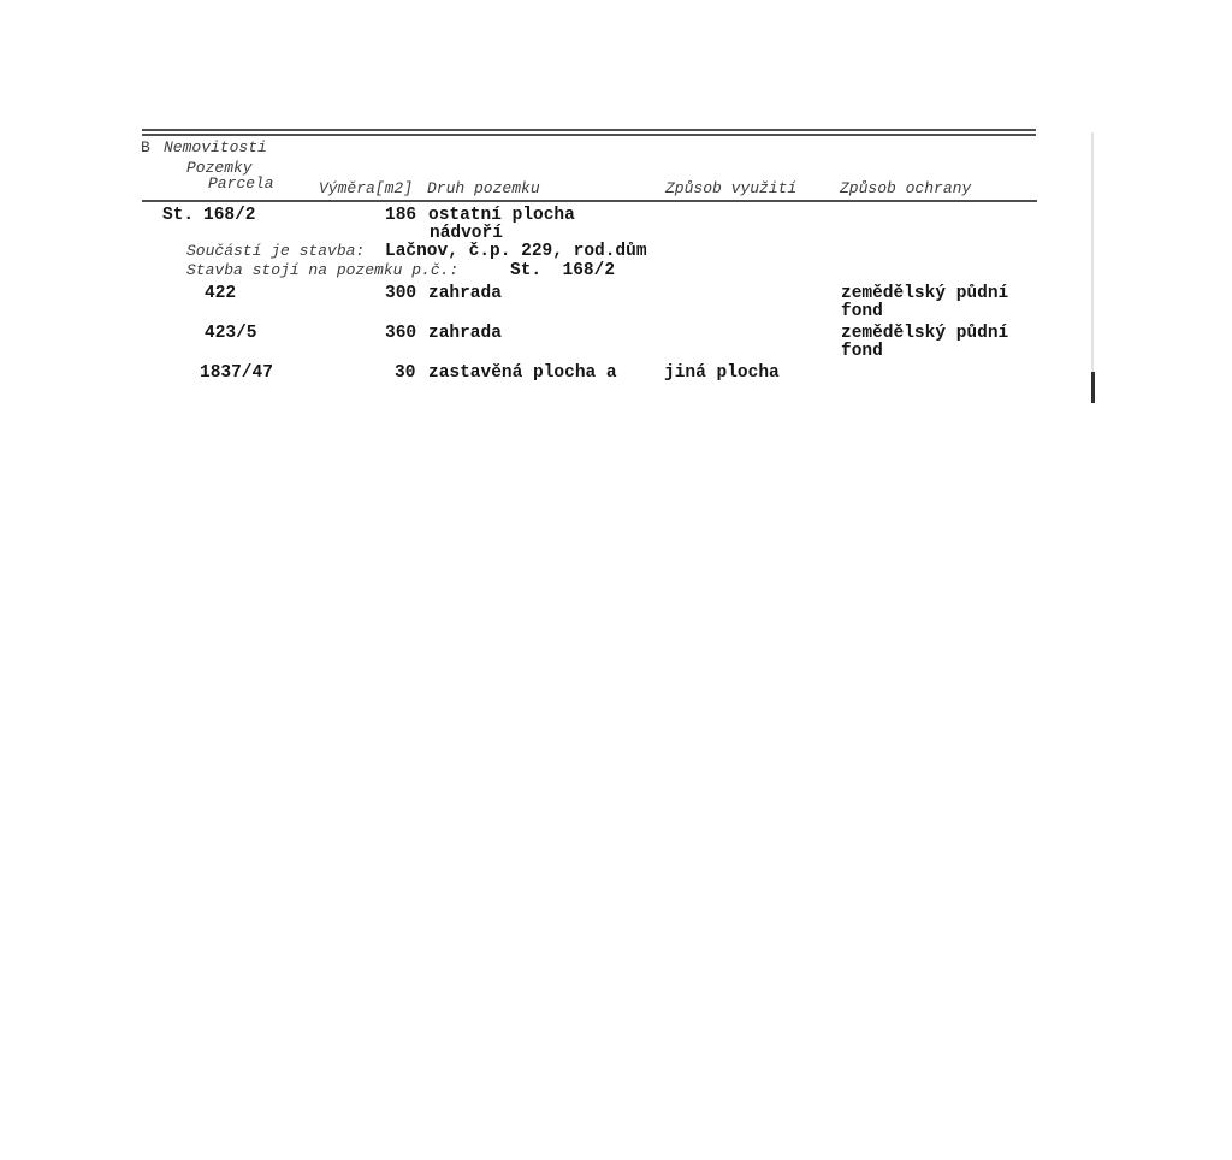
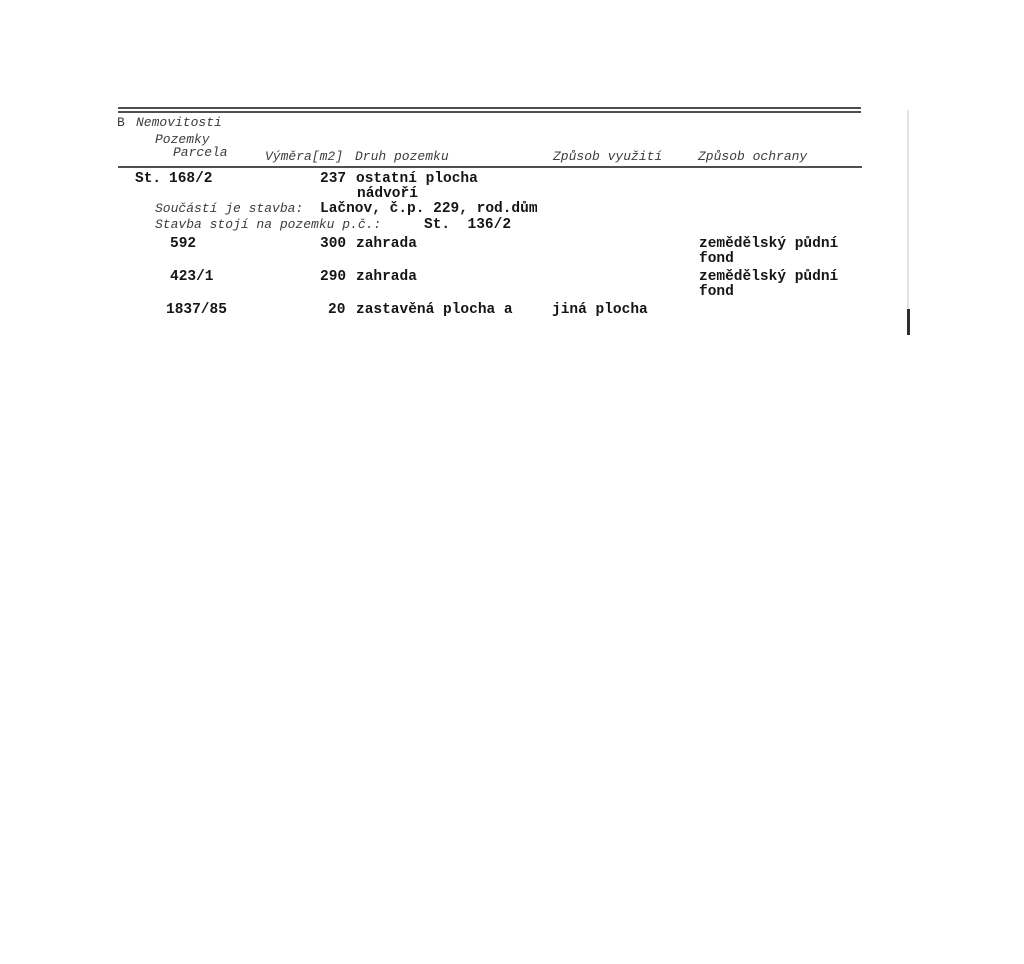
  B
  Nemovitosti
  Pozemky
  Parcela
  Výměra[m2]
  Druh pozemku
  Způsob využití
  Způsob ochrany
  St.
  168/2
- 186
+ 237
  ostatní plocha
  nádvoří
  Součástí je stavba:
  Lačnov, č.p. 229, rod.dům
  Stavba stojí na pozemku p.č.:
- St. 168/2
+ St. 136/2
- 422
+ 592
  300
  zahrada
  zemědělský půdní
  fond
- 423/5
+ 423/1
- 360
+ 290
  zahrada
  zemědělský půdní
  fond
- 1837/47
+ 1837/85
- 30
+ 20
  zastavěná plocha a
  jiná plocha
